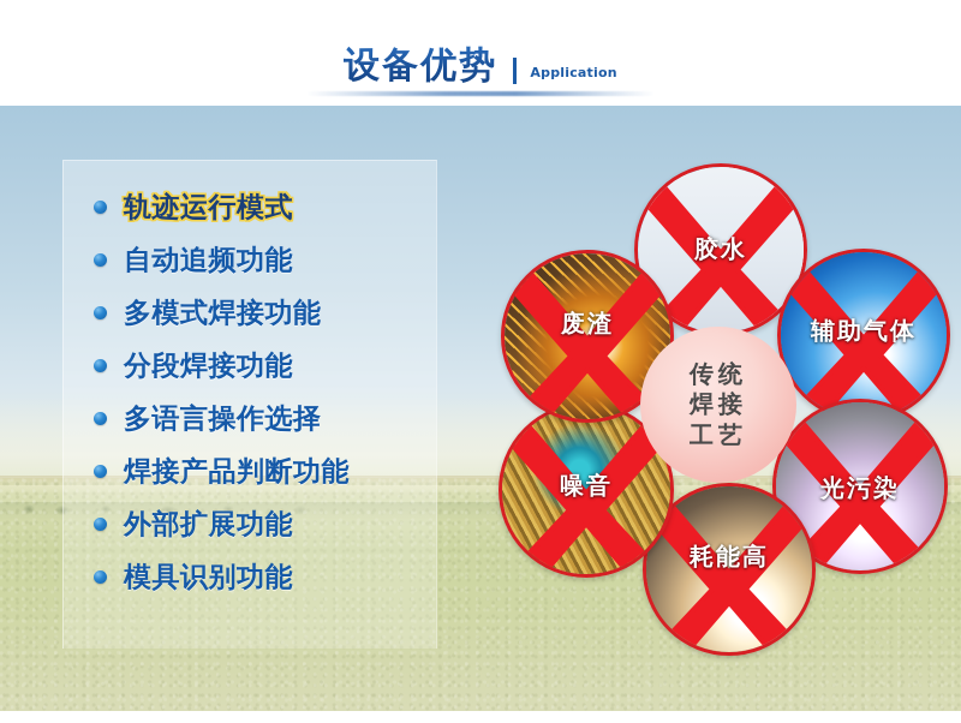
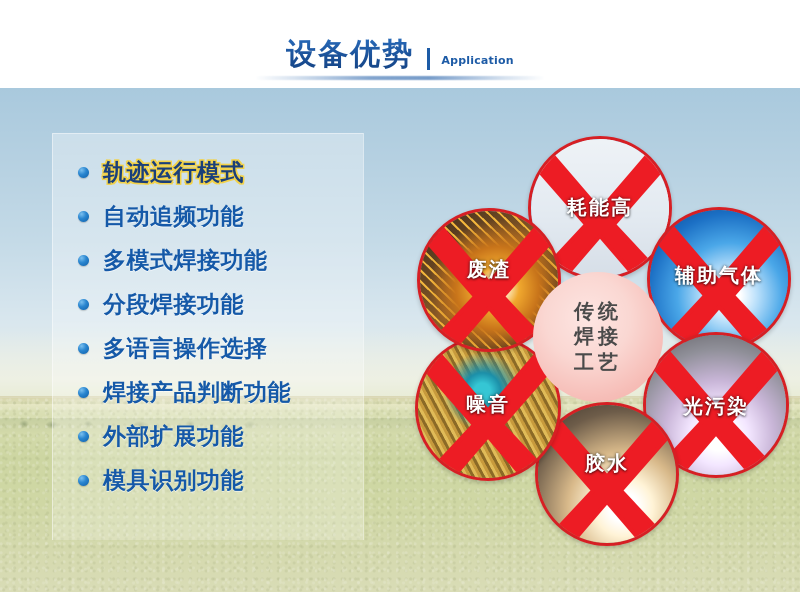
  设备优势 Application
  轨迹运行模式
  自动追频功能
  多模式焊接功能
  分段焊接功能
  多语言操作选择
  焊接产品判断功能
  外部扩展功能
  模具识别功能
- 胶水
+ 耗能高
  辅助气体
  光污染
- 耗能高
+ 胶水
  噪音
  废渣
  传统
  焊接
  工艺
